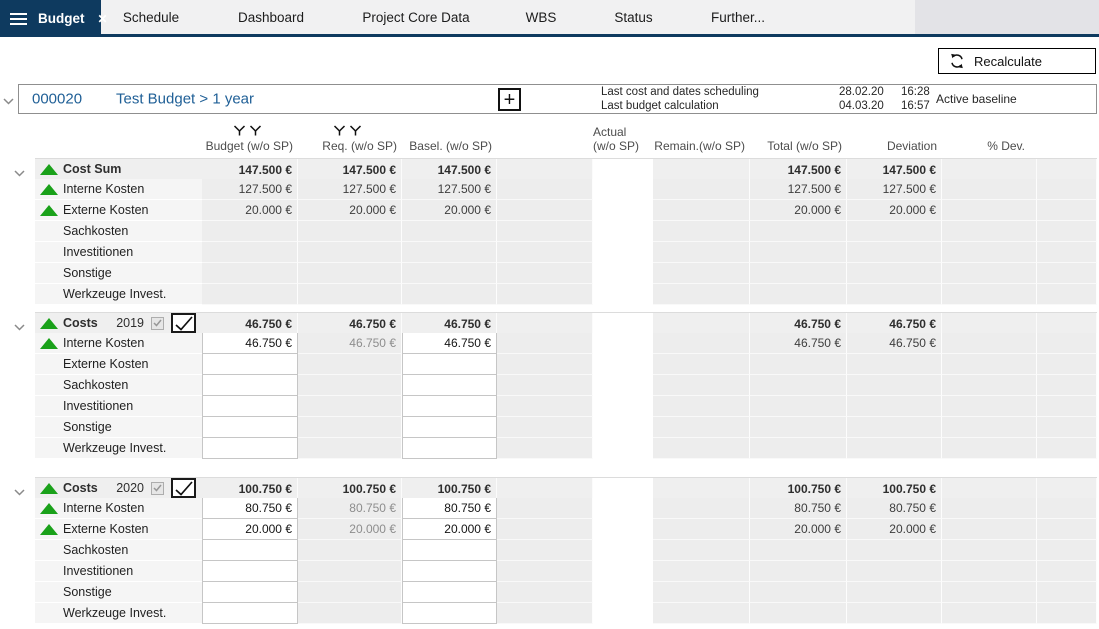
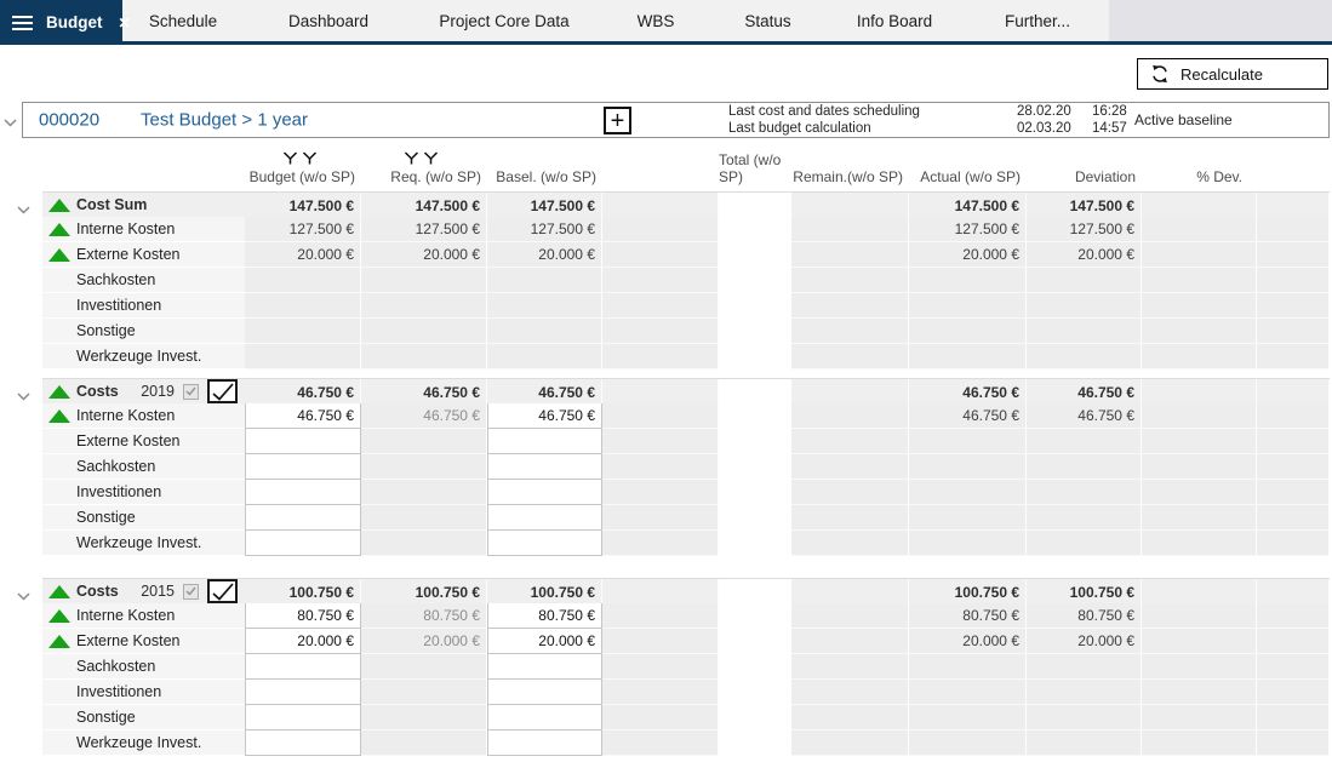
  Budget
  ✕
  Schedule
  Dashboard
  Project Core Data
  WBS
  Status
+ Info Board
  Further...
  Recalculate
  000020
  Test Budget > 1 year
  +
  Last cost and dates scheduling
  28.02.20
  16:28
  Last budget calculation
- 04.03.20
+ 02.03.20
- 16:57
+ 14:57
  Active baseline
  Budget (w/o SP)
  Req. (w/o SP)
  Basel. (w/o SP)
- Actual (w/o SP)
+ Total (w/o SP)
  Remain.(w/o SP)
- Total (w/o SP)
+ Actual (w/o SP)
  Deviation
  % Dev.
  Cost Sum
  147.500 €
  147.500 €
  147.500 €
  147.500 €
  147.500 €
  Interne Kosten
  127.500 €
  127.500 €
  127.500 €
  127.500 €
  127.500 €
  Externe Kosten
  20.000 €
  20.000 €
  20.000 €
  20.000 €
  20.000 €
  Sachkosten
  Investitionen
  Sonstige
  Werkzeuge Invest.
  Costs
  2019
  46.750 €
  46.750 €
  46.750 €
  46.750 €
  46.750 €
  Interne Kosten
  46.750 €
  46.750 €
  46.750 €
  46.750 €
  46.750 €
  Externe Kosten
  Sachkosten
  Investitionen
  Sonstige
  Werkzeuge Invest.
  Costs
- 2020
+ 2015
  100.750 €
  100.750 €
  100.750 €
  100.750 €
  100.750 €
  Interne Kosten
  80.750 €
  80.750 €
  80.750 €
  80.750 €
  80.750 €
  Externe Kosten
  20.000 €
  20.000 €
  20.000 €
  20.000 €
  20.000 €
  Sachkosten
  Investitionen
  Sonstige
  Werkzeuge Invest.
